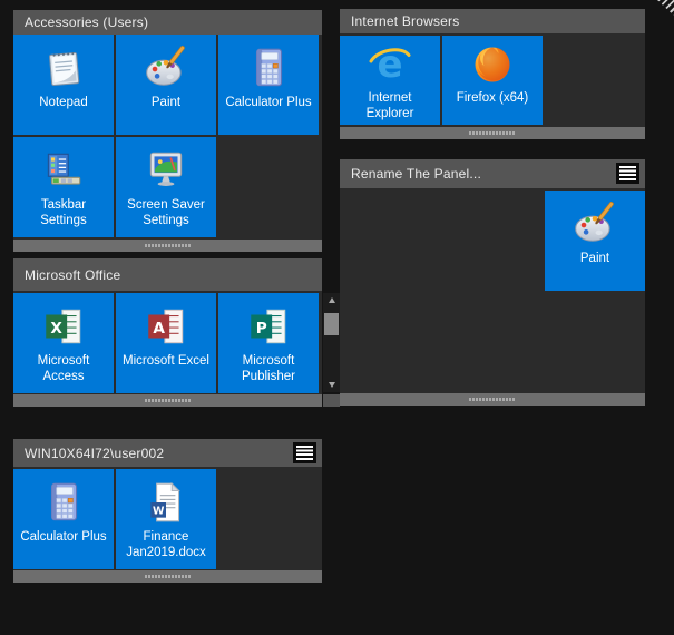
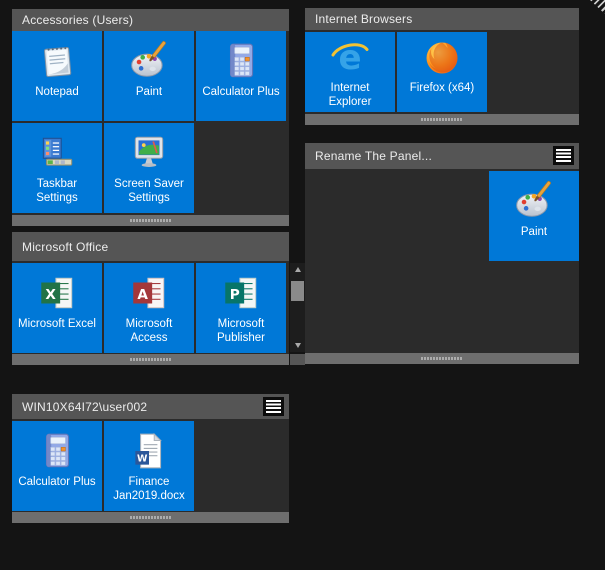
  Accessories (Users)
  Notepad
  Paint
  Calculator Plus
  Taskbar Settings
  Screen Saver Settings
  Microsoft Office
  X
- Microsoft Access
+ Microsoft Excel
  A
- Microsoft Excel
+ Microsoft Access
  P
  Microsoft Publisher
  Internet Browsers
  e
  Internet Explorer
  Firefox (x64)
  Rename The Panel...
  Paint
  WIN10X64I72\user002
  Calculator Plus
  W
  Finance Jan2019.docx
